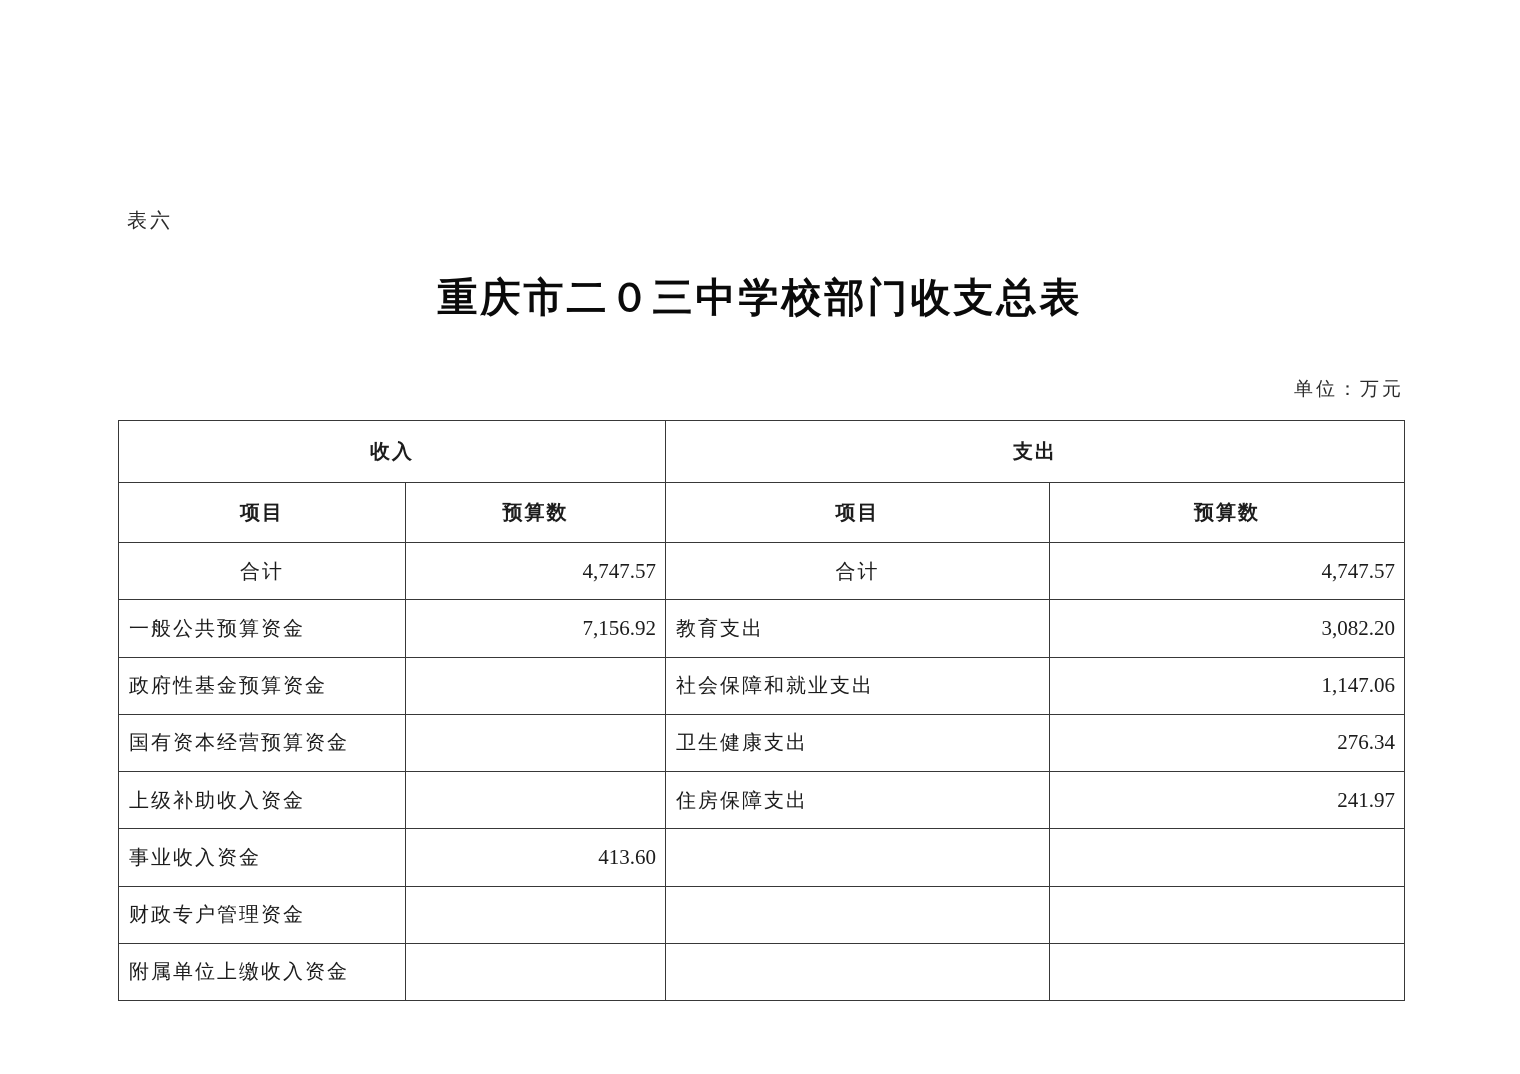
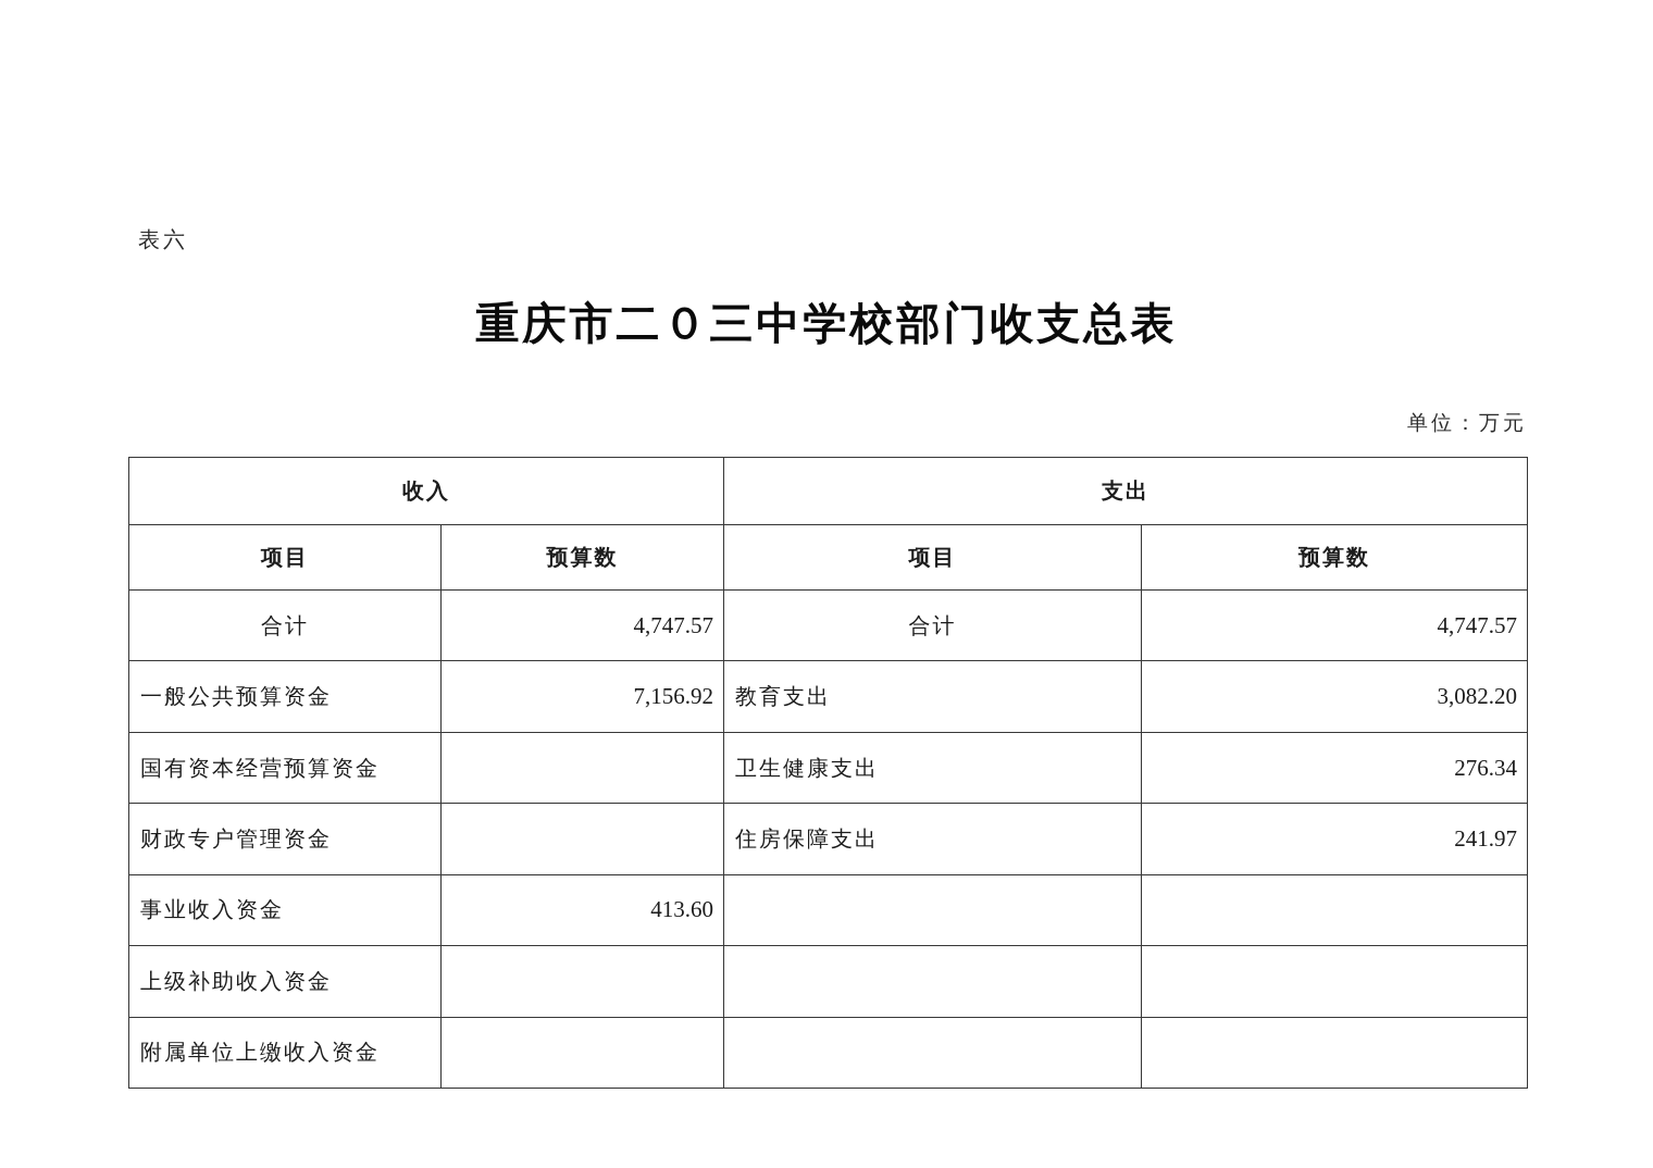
  表六
  重庆市二０三中学校部门收支总表
  单位：万元
  收入	支出
  项目	预算数	项目	预算数
  合计	4,747.57	合计	4,747.57
  一般公共预算资金	7,156.92	教育支出	3,082.20
- 政府性基金预算资金		社会保障和就业支出	1,147.06
  国有资本经营预算资金		卫生健康支出	276.34
- 上级补助收入资金		住房保障支出	241.97
+ 财政专户管理资金		住房保障支出	241.97
  事业收入资金	413.60
- 财政专户管理资金
+ 上级补助收入资金
  附属单位上缴收入资金
